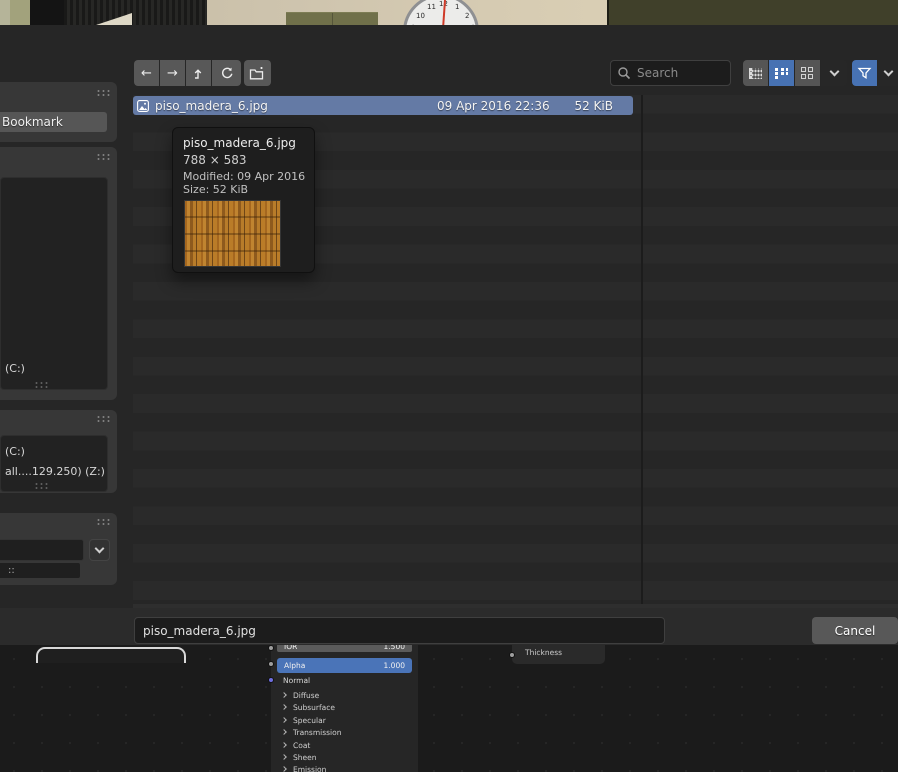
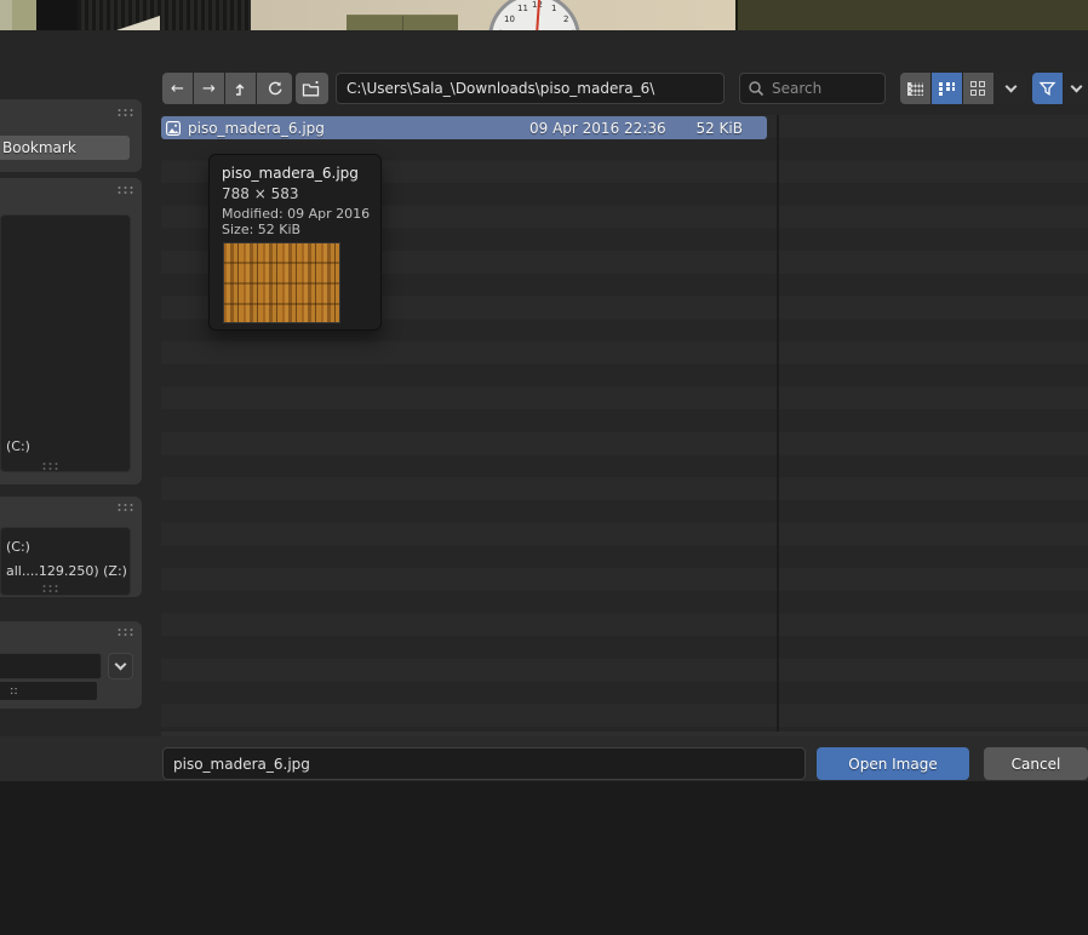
  10
  11
  1
  2
- IOR
- 1.500
- Alpha
- 1.000
- Normal
- Diffuse
- Subsurface
- Specular
- Transmission
- Coat
- Sheen
- Emission
- Thickness
  ←
  →
+ C:\Users\Sala_\Downloads\piso_madera_6\
  Search
  Bookmark
  (C:)
  (C:)
  all....129.250) (Z:)
  ::
  piso_madera_6.jpg
  09 Apr 2016 22:36
  52 KiB
  piso_madera_6.jpg
  788 × 583
  Modified: 09 Apr 2016
  Size: 52 KiB
  piso_madera_6.jpg
+ Open Image
  Cancel
